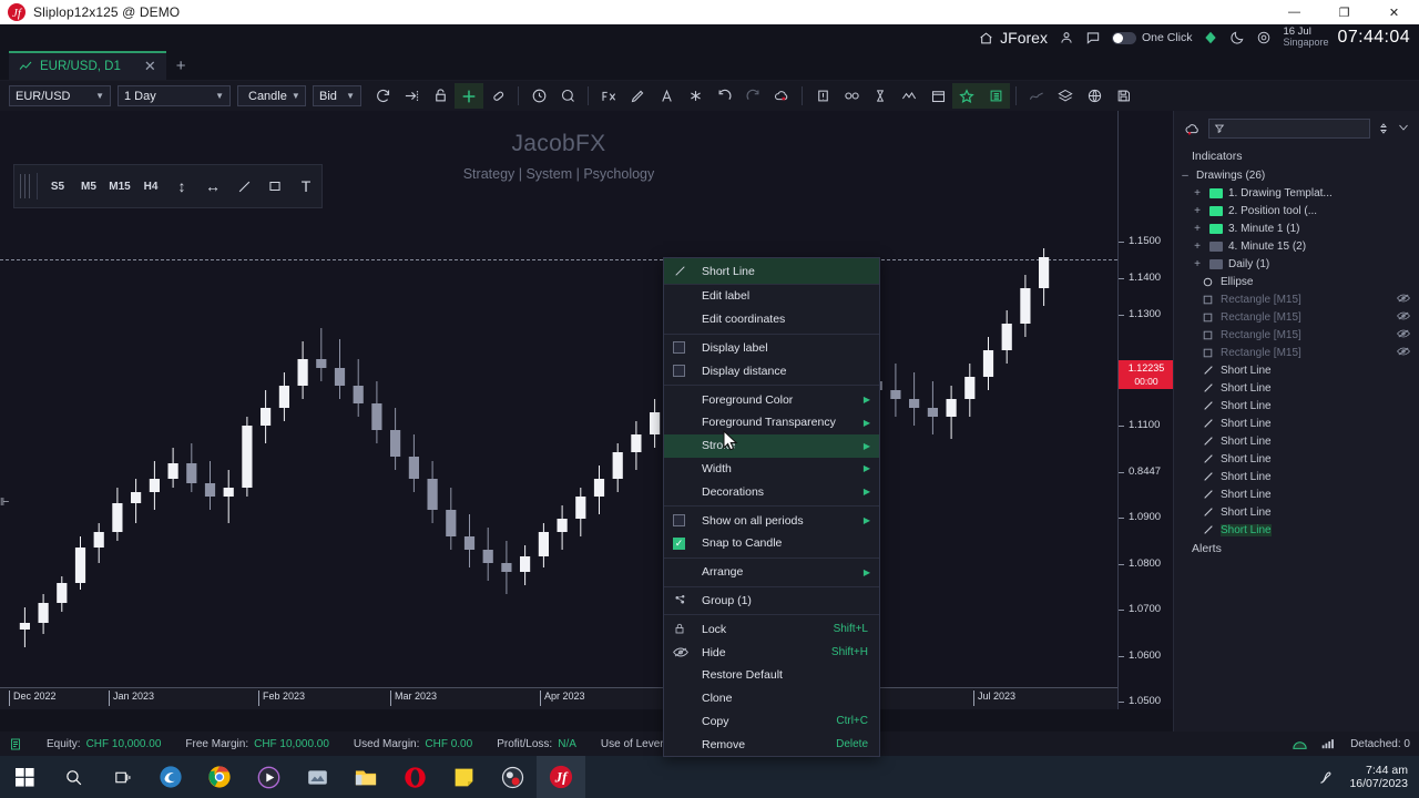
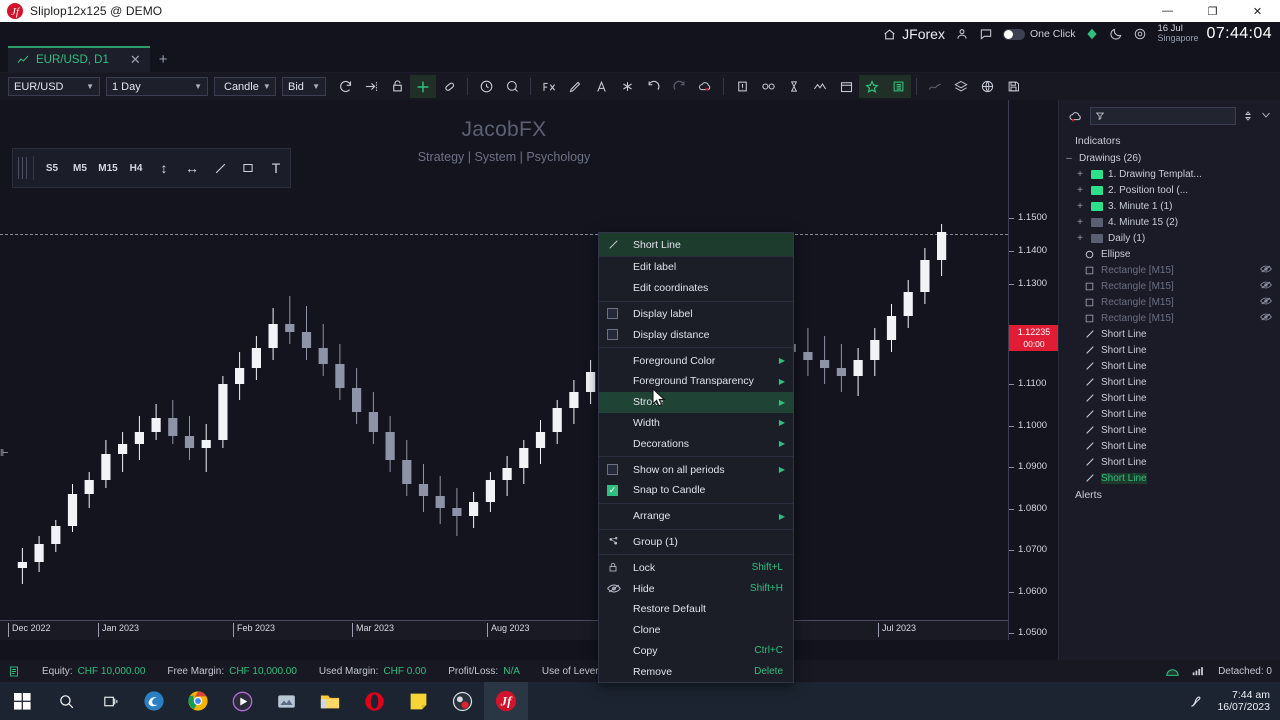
  Jf
  Sliplop12x125 @ DEMO
  —
  ❐
  ✕
  JForex
  One Click
  16 Jul
  Singapore
  07:44:04
  EUR/USD, D1
  ✕
  +
  EUR/USD
  ▼
  1 Day
  ▼
  Candle
  ▼
  Bid
  ▼
  JacobFX
  Strategy | System | Psychology
  S5
  M5
  M15
  H4
  ↕
  ↔
  T
  ⊩
  1.1500
  1.1400
  1.1300
  1.12235
  00:00
  1.1100
- 0.8447
+ 1.1000
  1.0900
  1.0800
  1.0700
  1.0600
  1.0500
  Dec 2022
  Jan 2023
  Feb 2023
  Mar 2023
- Apr 2023
+ Aug 2023
  Jul 2023
  Indicators
  –
  Drawings (26)
  +
  1. Drawing Templat...
  +
  2. Position tool (...
  +
  3. Minute 1 (1)
  +
  4. Minute 15 (2)
  +
  Daily (1)
  Ellipse
  Rectangle [M15]
  Rectangle [M15]
  Rectangle [M15]
  Rectangle [M15]
  Short Line
  Short Line
  Short Line
  Short Line
  Short Line
  Short Line
  Short Line
  Short Line
  Short Line
  Short Line
  Alerts
  Short Line
  Edit label
  Edit coordinates
  Display label
  Display distance
  Foreground Color
  ▶
  Foreground Transparency
  ▶
  ▶
  Width
  ▶
  Decorations
  ▶
  Show on all periods
  ▶
  ✓
  Snap to Candle
  Arrange
  ▶
  Group (1)
  Lock
  Shift+L
  Hide
  Shift+H
  Restore Default
  Clone
  Copy
  Ctrl+C
  Remove
  Delete
  Equity:
  CHF 10,000.00
  Free Margin:
  CHF 10,000.00
  Used Margin:
  CHF 0.00
  Profit/Loss:
  N/A
  Use of Lever
  Detached: 0
  Jf
  7:44 am
  16/07/2023
